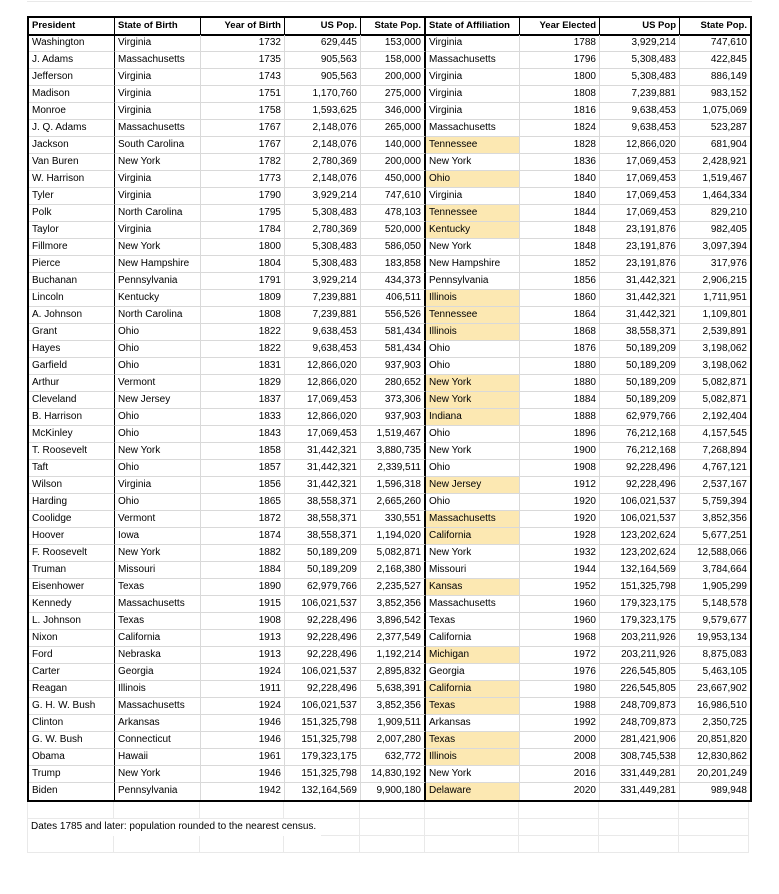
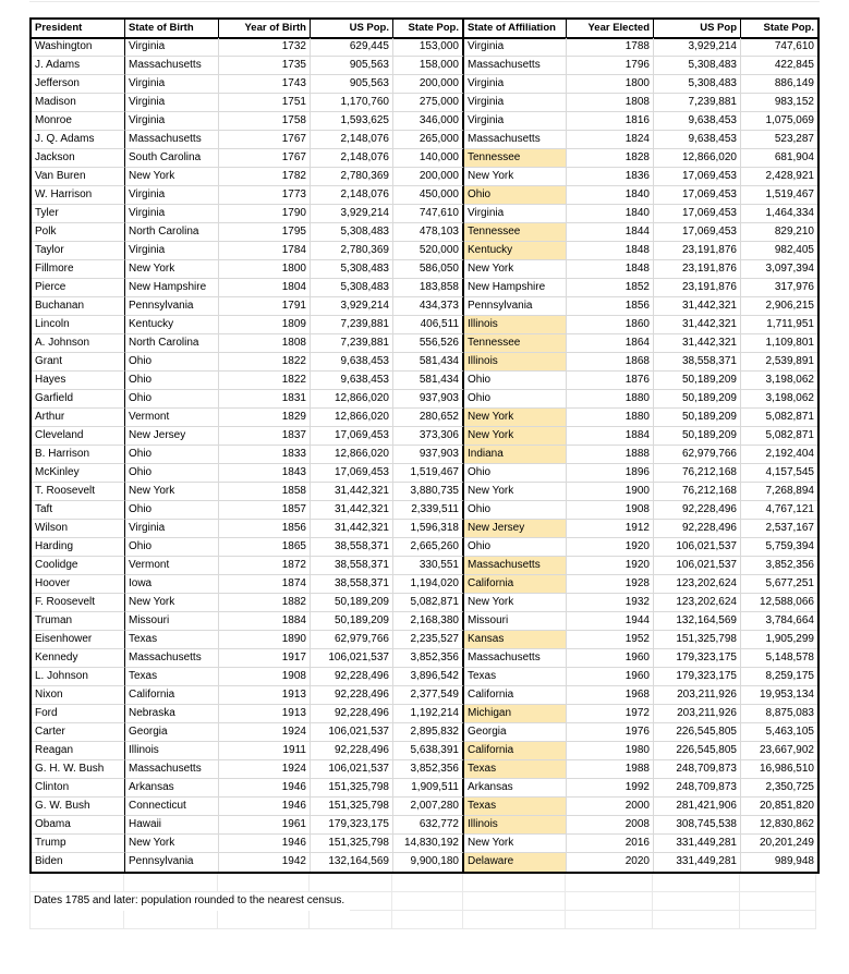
  President
  State of Birth
  Year of Birth
  US Pop.
  State Pop.
  State of Affiliation
  Year Elected
  US Pop
  State Pop.
  Washington
  Virginia
  1732
  629,445
  153,000
  Virginia
  1788
  3,929,214
  747,610
  J. Adams
  Massachusetts
  1735
  905,563
  158,000
  Massachusetts
  1796
  5,308,483
  422,845
  Jefferson
  Virginia
  1743
  905,563
  200,000
  Virginia
  1800
  5,308,483
  886,149
  Madison
  Virginia
  1751
  1,170,760
  275,000
  Virginia
  1808
  7,239,881
  983,152
  Monroe
  Virginia
  1758
  1,593,625
  346,000
  Virginia
  1816
  9,638,453
  1,075,069
  J. Q. Adams
  Massachusetts
  1767
  2,148,076
  265,000
  Massachusetts
  1824
  9,638,453
  523,287
  Jackson
  South Carolina
  1767
  2,148,076
  140,000
  Tennessee
  1828
  12,866,020
  681,904
  Van Buren
  New York
  1782
  2,780,369
  200,000
  New York
  1836
  17,069,453
  2,428,921
  W. Harrison
  Virginia
  1773
  2,148,076
  450,000
  Ohio
  1840
  17,069,453
  1,519,467
  Tyler
  Virginia
  1790
  3,929,214
  747,610
  Virginia
  1840
  17,069,453
  1,464,334
  Polk
  North Carolina
  1795
  5,308,483
  478,103
  Tennessee
  1844
  17,069,453
  829,210
  Taylor
  Virginia
  1784
  2,780,369
  520,000
  Kentucky
  1848
  23,191,876
  982,405
  Fillmore
  New York
  1800
  5,308,483
  586,050
  New York
  1848
  23,191,876
  3,097,394
  Pierce
  New Hampshire
  1804
  5,308,483
  183,858
  New Hampshire
  1852
  23,191,876
  317,976
  Buchanan
  Pennsylvania
  1791
  3,929,214
  434,373
  Pennsylvania
  1856
  31,442,321
  2,906,215
  Lincoln
  Kentucky
  1809
  7,239,881
  406,511
  Illinois
  1860
  31,442,321
  1,711,951
  A. Johnson
  North Carolina
  1808
  7,239,881
  556,526
  Tennessee
  1864
  31,442,321
  1,109,801
  Grant
  Ohio
  1822
  9,638,453
  581,434
  Illinois
  1868
  38,558,371
  2,539,891
  Hayes
  Ohio
  1822
  9,638,453
  581,434
  Ohio
  1876
  50,189,209
  3,198,062
  Garfield
  Ohio
  1831
  12,866,020
  937,903
  Ohio
  1880
  50,189,209
  3,198,062
  Arthur
  Vermont
  1829
  12,866,020
  280,652
  New York
  1880
  50,189,209
  5,082,871
  Cleveland
  New Jersey
  1837
  17,069,453
  373,306
  New York
  1884
  50,189,209
  5,082,871
  B. Harrison
  Ohio
  1833
  12,866,020
  937,903
  Indiana
  1888
  62,979,766
  2,192,404
  McKinley
  Ohio
  1843
  17,069,453
  1,519,467
  Ohio
  1896
  76,212,168
  4,157,545
  T. Roosevelt
  New York
  1858
  31,442,321
  3,880,735
  New York
  1900
  76,212,168
  7,268,894
  Taft
  Ohio
  1857
  31,442,321
  2,339,511
  Ohio
  1908
  92,228,496
  4,767,121
  Wilson
  Virginia
  1856
  31,442,321
  1,596,318
  New Jersey
  1912
  92,228,496
  2,537,167
  Harding
  Ohio
  1865
  38,558,371
  2,665,260
  Ohio
  1920
  106,021,537
  5,759,394
  Coolidge
  Vermont
  1872
  38,558,371
  330,551
  Massachusetts
  1920
  106,021,537
  3,852,356
  Hoover
  Iowa
  1874
  38,558,371
  1,194,020
  California
  1928
  123,202,624
  5,677,251
  F. Roosevelt
  New York
  1882
  50,189,209
  5,082,871
  New York
  1932
  123,202,624
  12,588,066
  Truman
  Missouri
  1884
  50,189,209
  2,168,380
  Missouri
  1944
  132,164,569
  3,784,664
  Eisenhower
  Texas
  1890
  62,979,766
  2,235,527
  Kansas
  1952
  151,325,798
  1,905,299
  Kennedy
  Massachusetts
- 1915
+ 1917
  106,021,537
  3,852,356
  Massachusetts
  1960
  179,323,175
  5,148,578
  L. Johnson
  Texas
  1908
  92,228,496
  3,896,542
  Texas
  1960
  179,323,175
- 9,579,677
+ 8,259,175
  Nixon
  California
  1913
  92,228,496
  2,377,549
  California
  1968
  203,211,926
  19,953,134
  Ford
  Nebraska
  1913
  92,228,496
  1,192,214
  Michigan
  1972
  203,211,926
  8,875,083
  Carter
  Georgia
  1924
  106,021,537
  2,895,832
  Georgia
  1976
  226,545,805
  5,463,105
  Reagan
  Illinois
  1911
  92,228,496
  5,638,391
  California
  1980
  226,545,805
  23,667,902
  G. H. W. Bush
  Massachusetts
  1924
  106,021,537
  3,852,356
  Texas
  1988
  248,709,873
  16,986,510
  Clinton
  Arkansas
  1946
  151,325,798
  1,909,511
  Arkansas
  1992
  248,709,873
  2,350,725
  G. W. Bush
  Connecticut
  1946
  151,325,798
  2,007,280
  Texas
  2000
  281,421,906
  20,851,820
  Obama
  Hawaii
  1961
  179,323,175
  632,772
  Illinois
  2008
  308,745,538
  12,830,862
  Trump
  New York
  1946
  151,325,798
  14,830,192
  New York
  2016
  331,449,281
  20,201,249
  Biden
  Pennsylvania
  1942
  132,164,569
  9,900,180
  Delaware
  2020
  331,449,281
  989,948
  Dates 1785 and later: population rounded to the nearest census.
